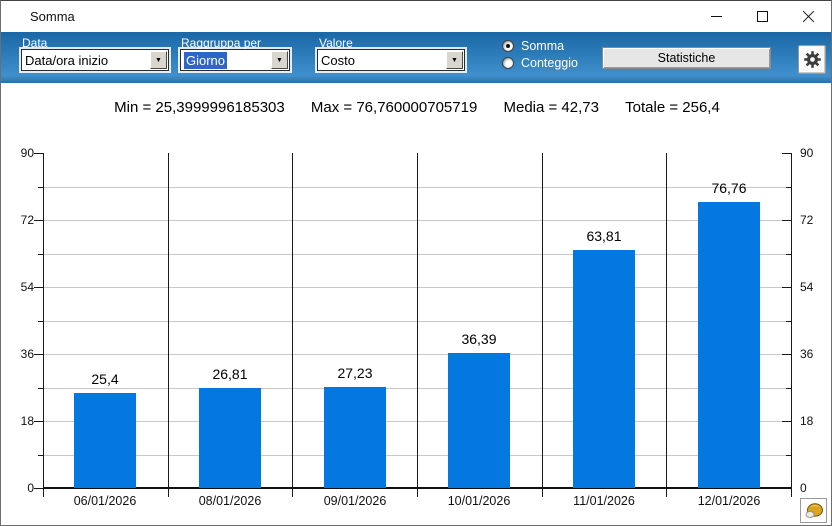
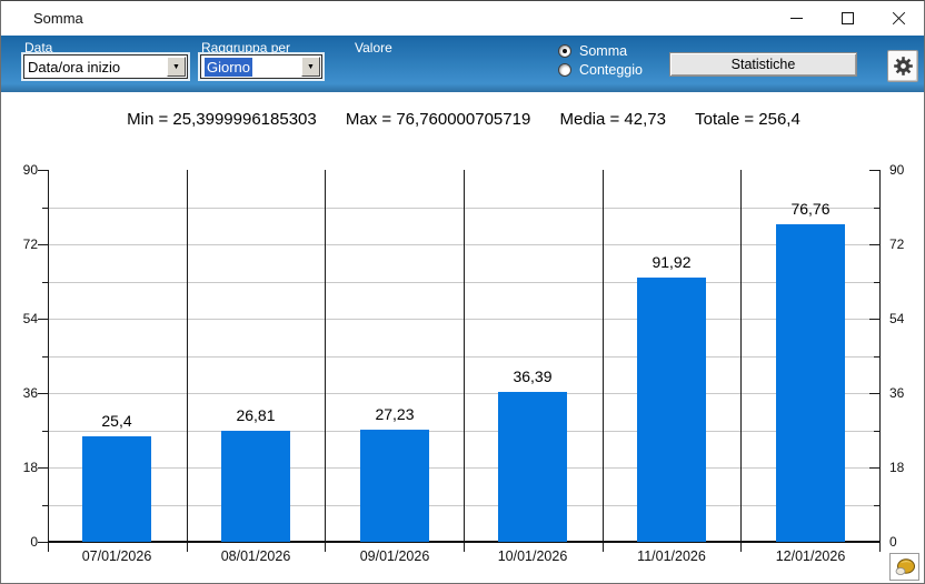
  Somma
  Data
  Data/ora inizio
  Raggruppa per
  Giorno
  Valore
- Costo
  Somma
  Conteggio
  Statistiche
  Min = 25,3999996185303 Max = 76,760000705719 Media = 42,73 Totale = 256,4
  0
  0
  18
  18
  36
  36
  54
  54
  72
  72
  90
  90
  25,4
- 06/01/2026
+ 07/01/2026
  26,81
  08/01/2026
  27,23
  09/01/2026
  36,39
  10/01/2026
- 63,81
+ 91,92
  11/01/2026
  76,76
  12/01/2026
